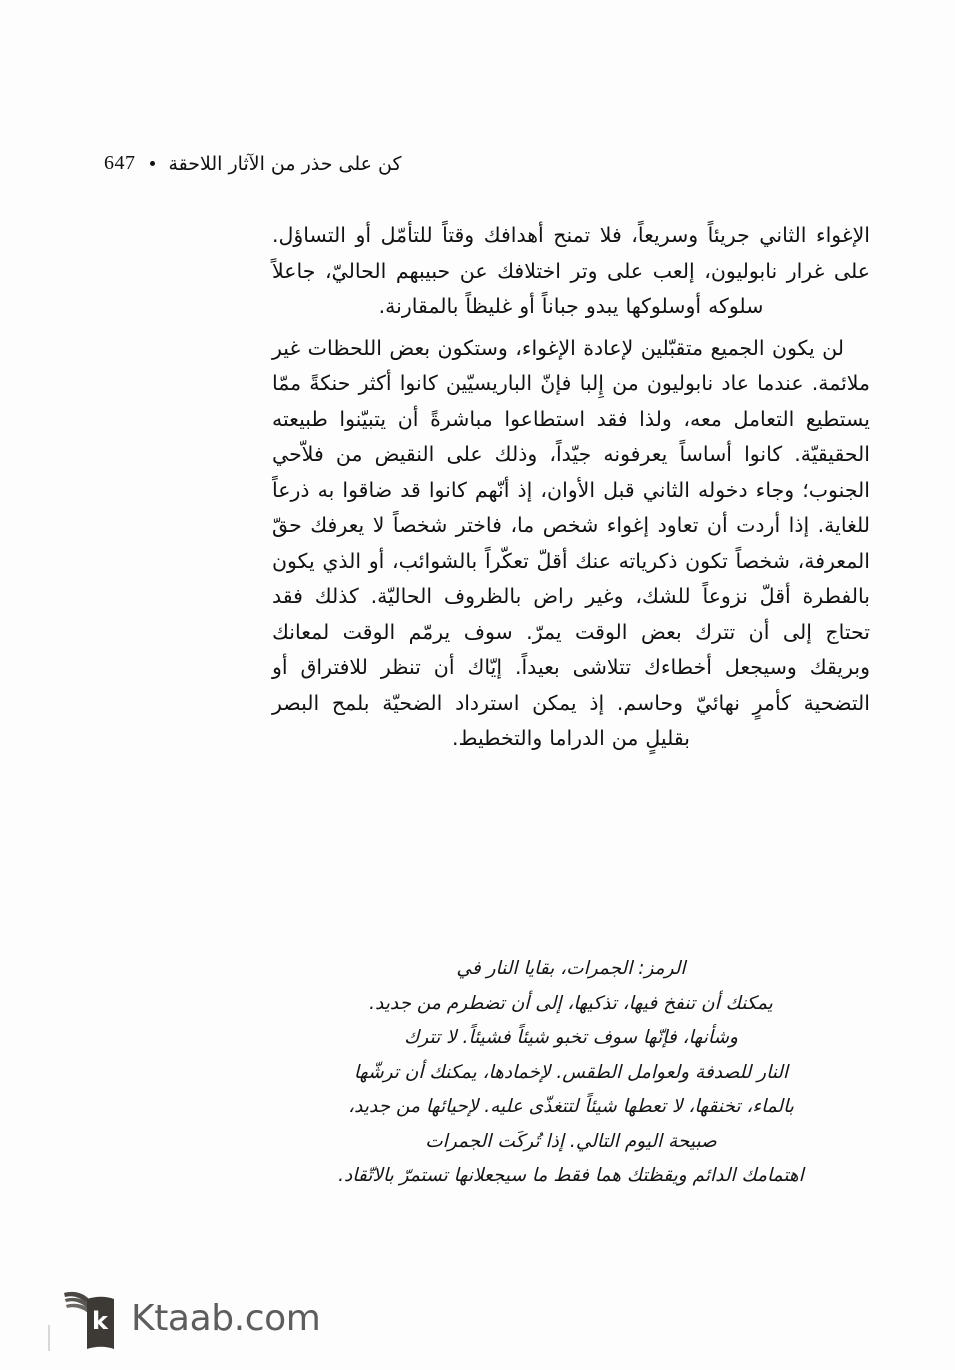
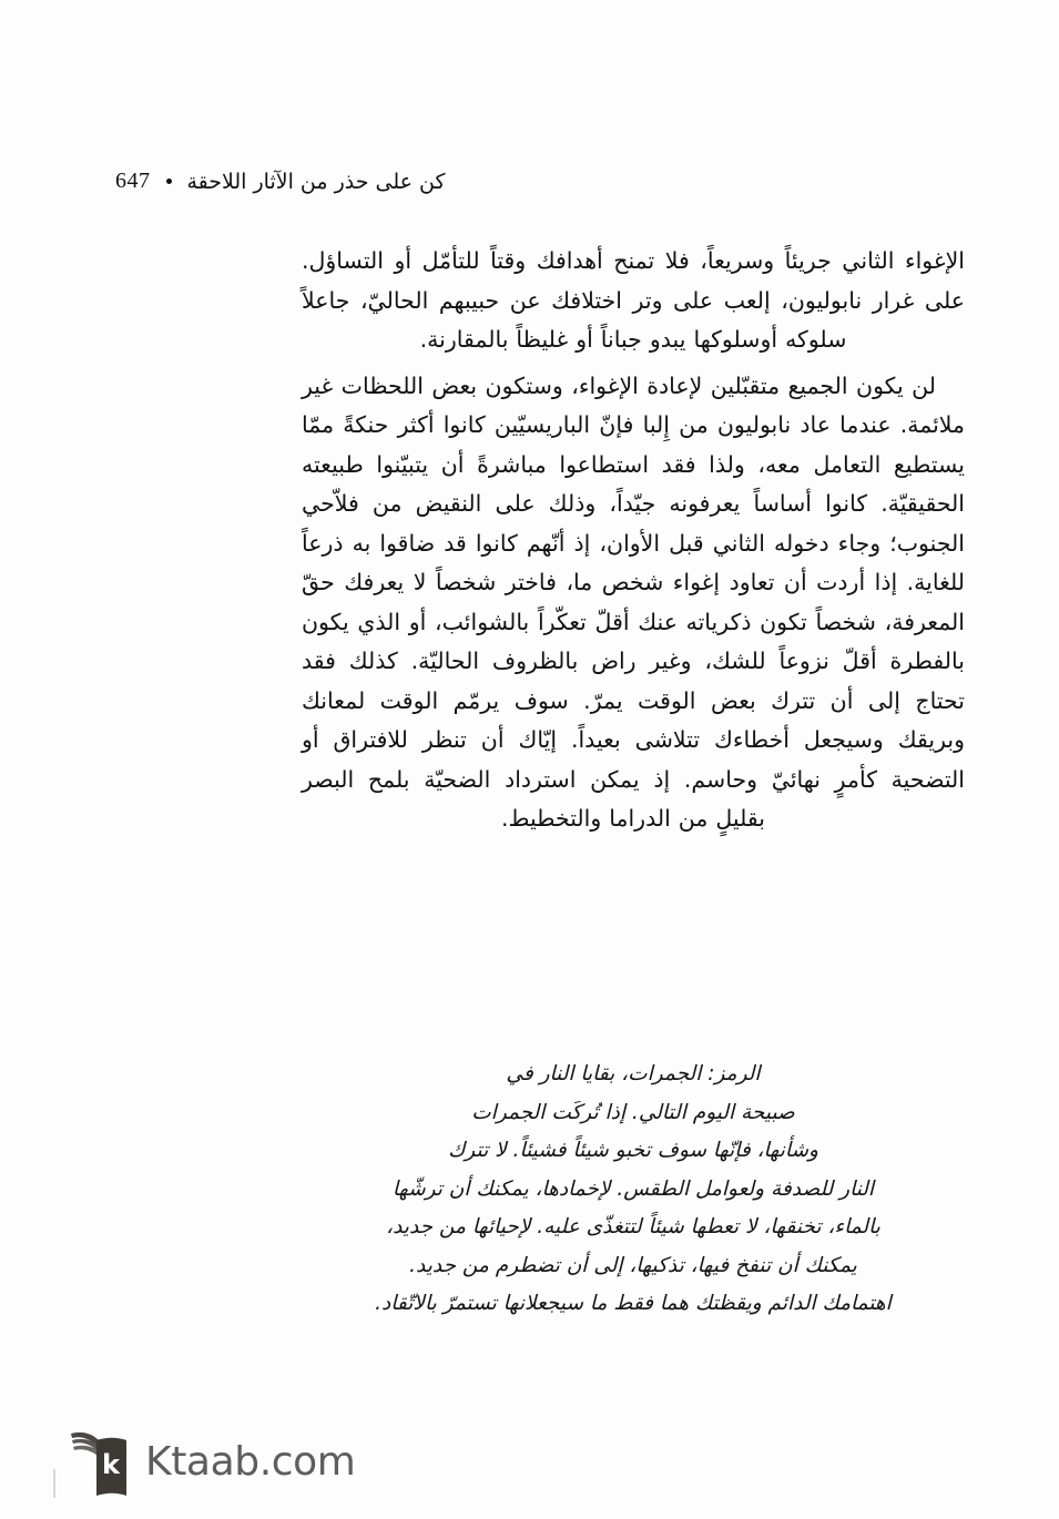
  647
  كن على حذر من الآثار اللاحقة
  الإغواء الثاني جريئاً وسريعاً، فلا تمنح أهدافك وقتاً للتأمّل أو التساؤل. على غرار نابوليون، إلعب على وتر اختلافك عن حبيبهم الحاليّ، جاعلاً سلوكه أوسلوكها يبدو جباناً أو غليظاً بالمقارنة.
  لن يكون الجميع متقبّلين لإعادة الإغواء، وستكون بعض اللحظات غير ملائمة. عندما عاد نابوليون من إِلبا فإنّ الباريسيّين كانوا أكثر حنكةً ممّا يستطيع التعامل معه، ولذا فقد استطاعوا مباشرةً أن يتبيّنوا طبيعته الحقيقيّة. كانوا أساساً يعرفونه جيّداً، وذلك على النقيض من فلاّحي الجنوب؛ وجاء دخوله الثاني قبل الأوان، إذ أنّهم كانوا قد ضاقوا به ذرعاً للغاية. إذا أردت أن تعاود إغواء شخص ما، فاختر شخصاً لا يعرفك حقّ المعرفة، شخصاً تكون ذكرياته عنك أقلّ تعكّراً بالشوائب، أو الذي يكون بالفطرة أقلّ نزوعاً للشك، وغير راض بالظروف الحاليّة. كذلك فقد تحتاج إلى أن تترك بعض الوقت يمرّ. سوف يرمّم الوقت لمعانك وبريقك وسيجعل أخطاءك تتلاشى بعيداً. إيّاك أن تنظر للافتراق أو التضحية كأمرٍ نهائيّ وحاسم. إذ يمكن استرداد الضحيّة بلمح البصر بقليلٍ من الدراما والتخطيط.
  الرمز: الجمرات، بقايا النار في
- يمكنك أن تنفخ فيها، تذكيها، إلى أن تضطرم من جديد.
+ صبيحة اليوم التالي. إذا تُركَت الجمرات
  وشأنها، فإنّها سوف تخبو شيئاً فشيئاً. لا تترك
  النار للصدفة ولعوامل الطقس. لإخمادها، يمكنك أن ترشّها
  بالماء، تخنقها، لا تعطها شيئاً لتتغذّى عليه. لإحيائها من جديد،
- صبيحة اليوم التالي. إذا تُركَت الجمرات
+ يمكنك أن تنفخ فيها، تذكيها، إلى أن تضطرم من جديد.
  اهتمامك الدائم ويقظتك هما فقط ما سيجعلانها تستمرّ بالاتّقاد.
  k
  Ktaab.com
